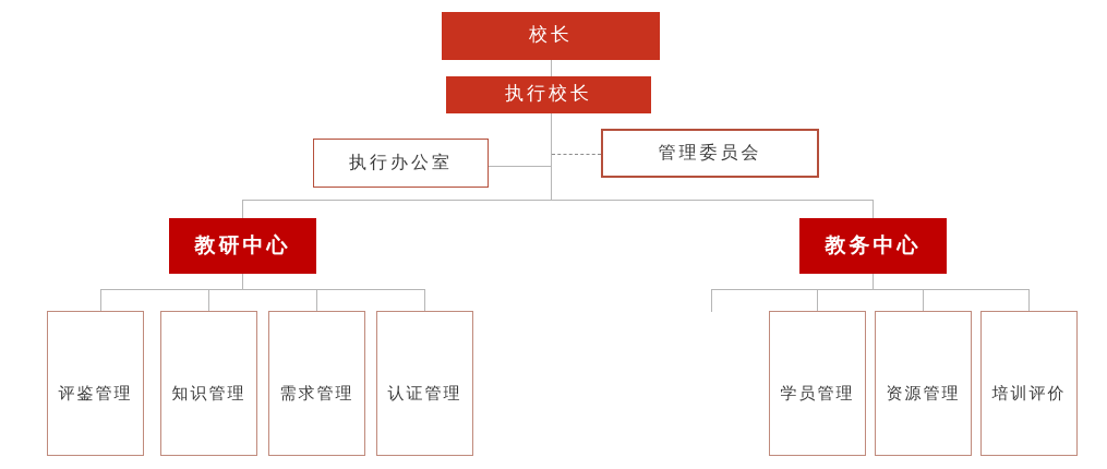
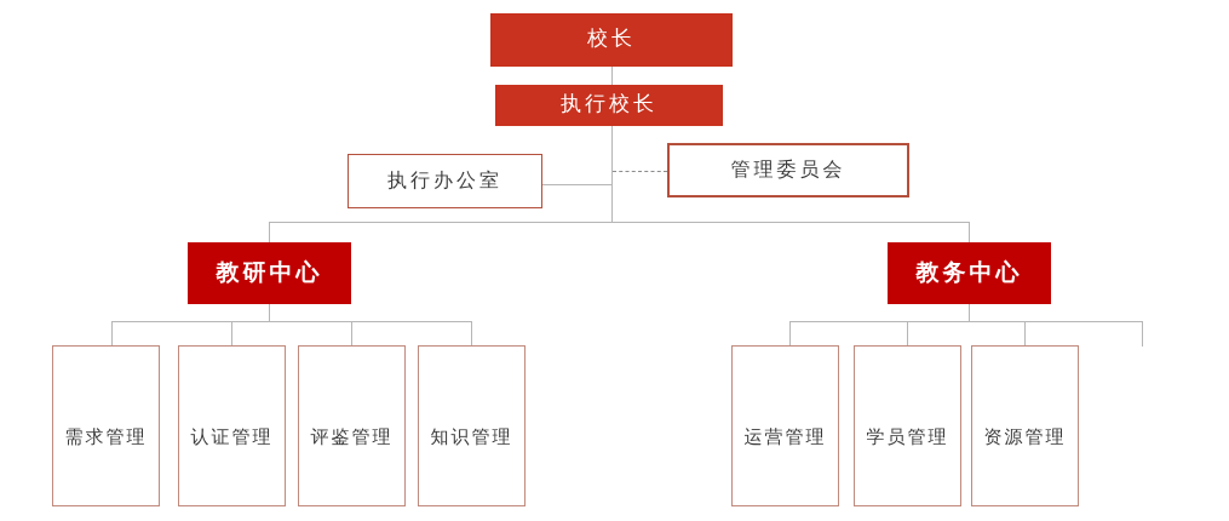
  校长
  执行校长
  执行办公室
  管理委员会
  教研中心
  教务中心
- 评鉴管理
+ 需求管理
- 知识管理
+ 认证管理
- 需求管理
+ 评鉴管理
- 认证管理
+ 知识管理
+ 运营管理
  学员管理
  资源管理
- 培训评价
